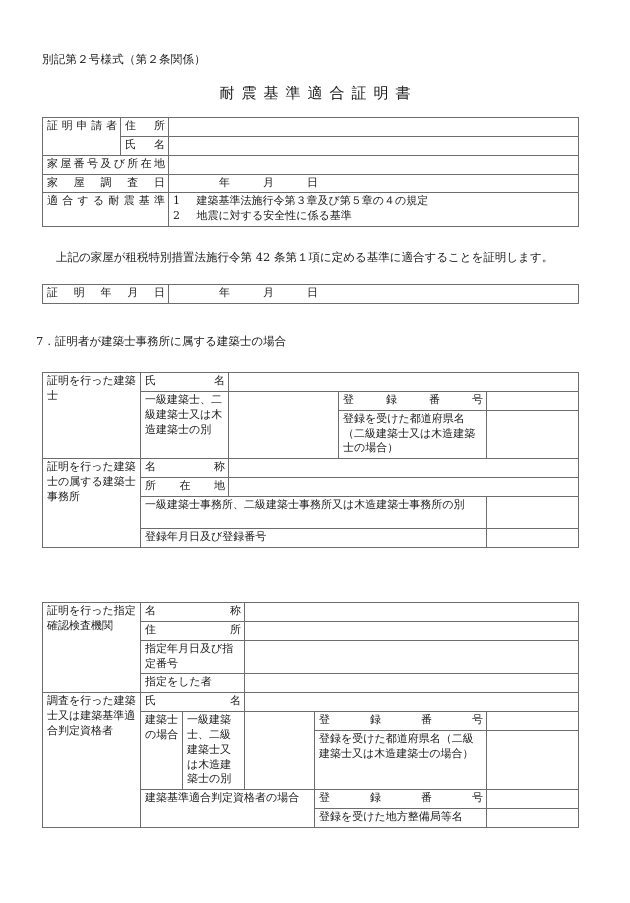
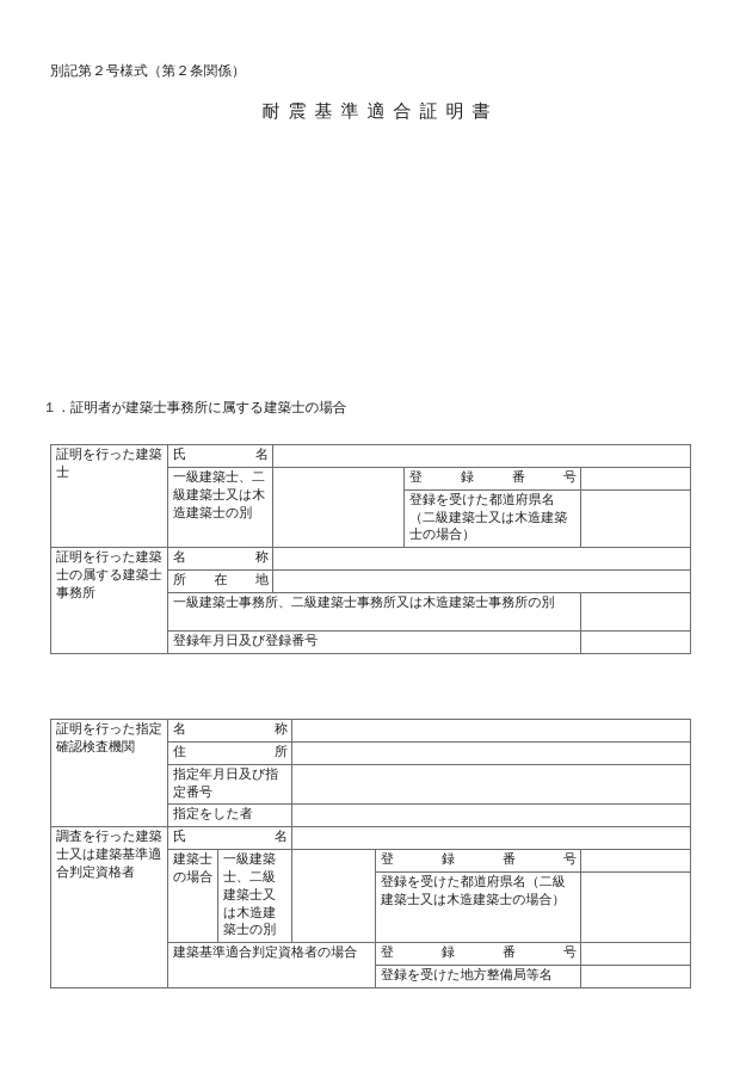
  別記第２号様式（第２条関係）
  耐震基準適合証明書
- 証明申請者	住 所
- 氏 名
- 家屋番号及び所在地
- 家屋調査日	年 月 日
- 適合する耐震基準	1 建築基準法施行令第３章及び第５章の４の規定 2 地震に対する安全性に係る基準
- 上記の家屋が租税特別措置法施行令第 42 条第１項に定める基準に適合することを証明します。
- 証明年月日	年 月 日
- 7．証明者が建築士事務所に属する建築士の場合
+ １．証明者が建築士事務所に属する建築士の場合
  証明を行った建築士	氏 名
  一級建築士、二級建築士又は木造建築士の別		登録番号
  登録を受けた都道府県名（二級建築士又は木造建築士の場合）
  証明を行った建築士の属する建築士事務所	名 称
  所 在 地
  一級建築士事務所、二級建築士事務所又は木造建築士事務所の別
  登録年月日及び登録番号
  証明を行った指定確認検査機関	名 称
  住 所
  指定年月日及び指定番号
  指定をした者
  調査を行った建築士又は建築基準適合判定資格者	氏 名
  建築士の場合	一級建築士、二級建築士又は木造建築士の別		登録番号
  登録を受けた都道府県名（二級建築士又は木造建築士の場合）
  建築基準適合判定資格者の場合	登録番号
  登録を受けた地方整備局等名
